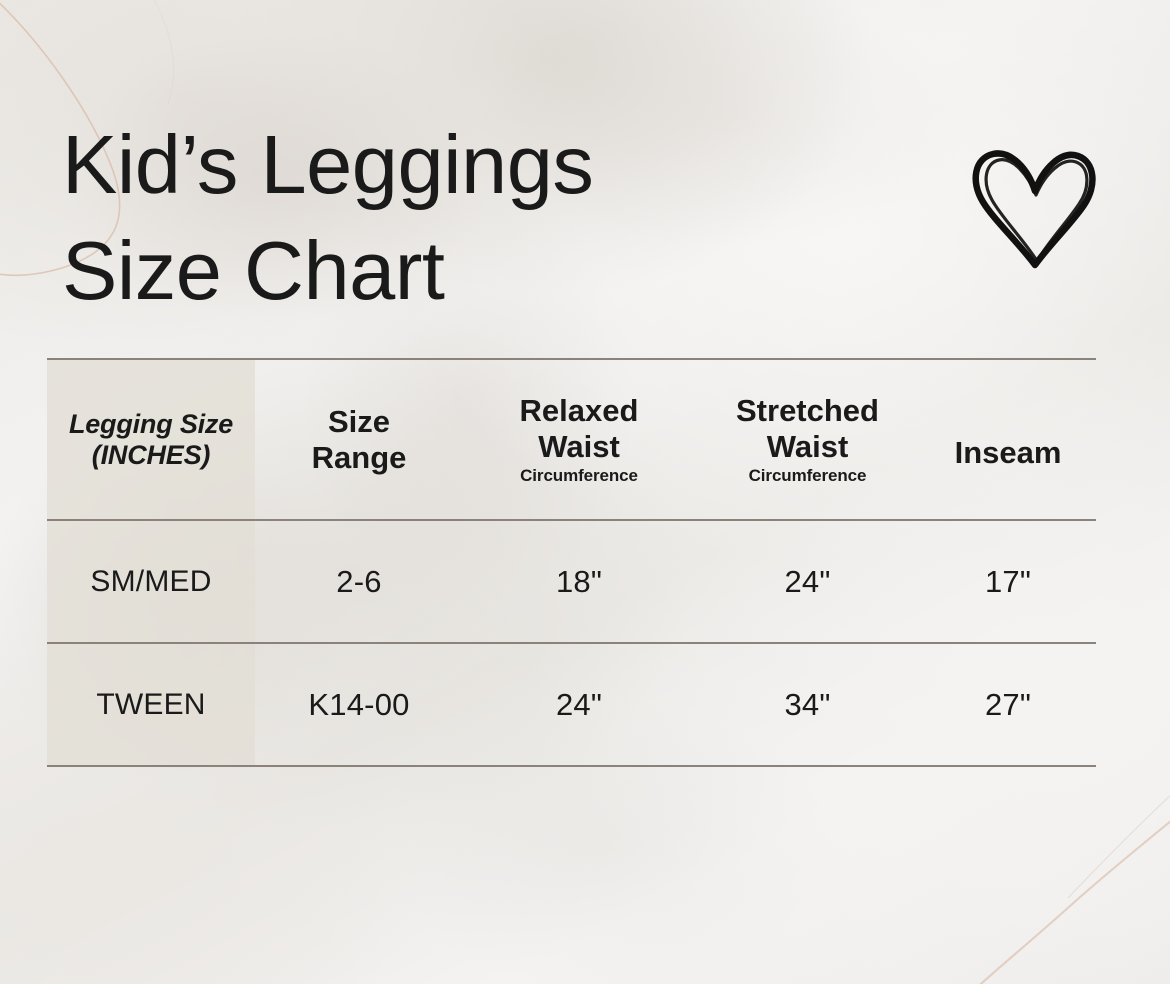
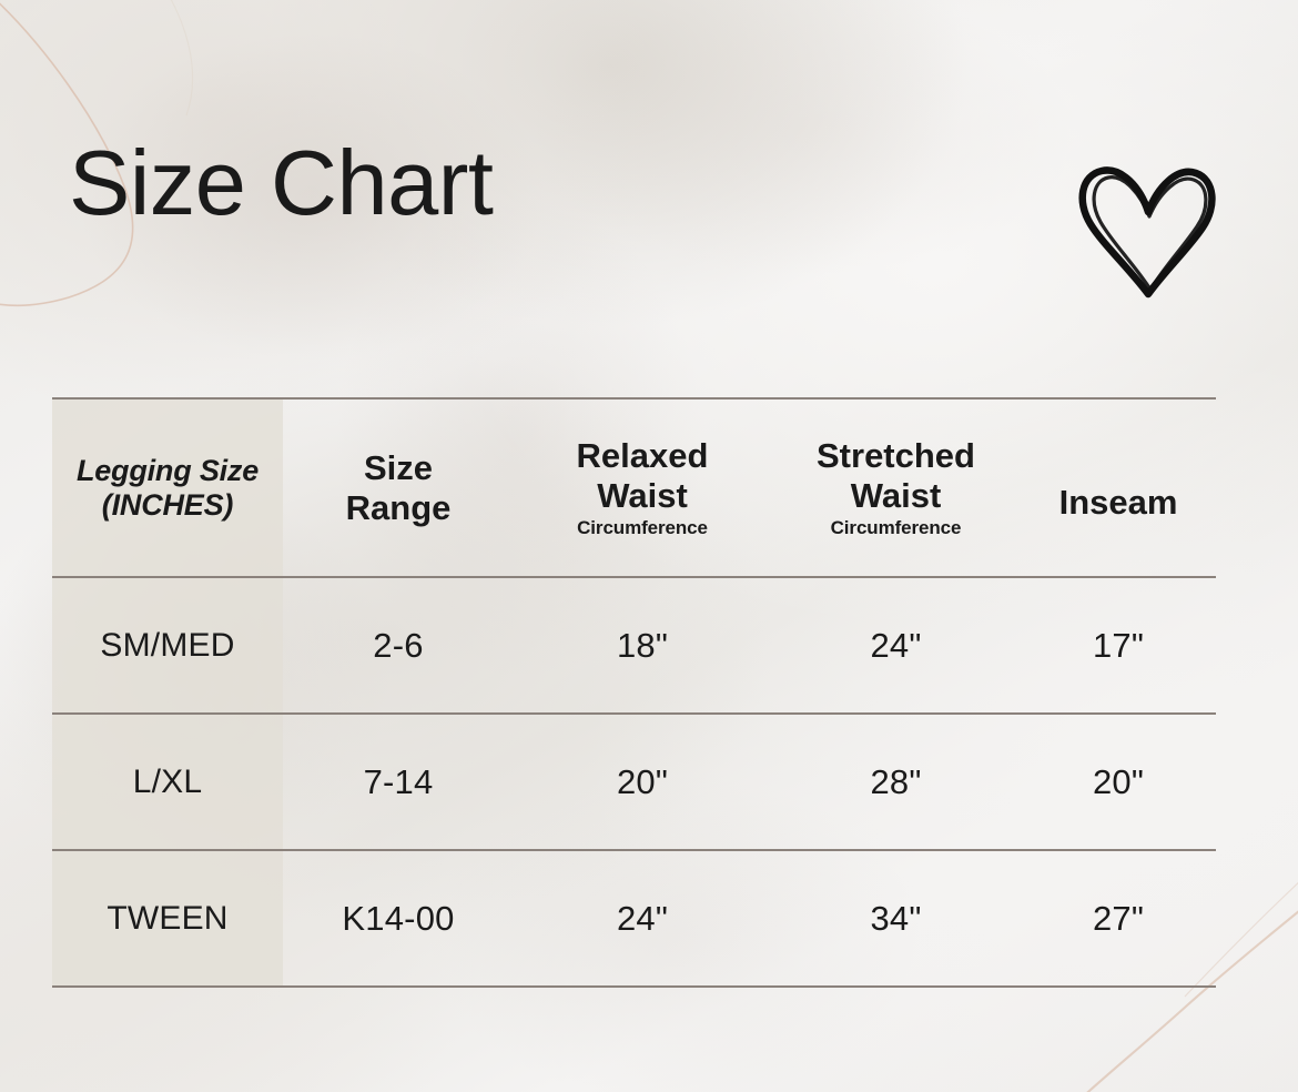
- Kid’s Leggings
  Size Chart
  Legging Size (INCHES)	Size Range	Relaxed Waist Circumference	Stretched Waist Circumference	Inseam
  SM/MED	2-6	18"	24"	17"
+ L/XL	7-14	20"	28"	20"
  TWEEN	K14-00	24"	34"	27"
